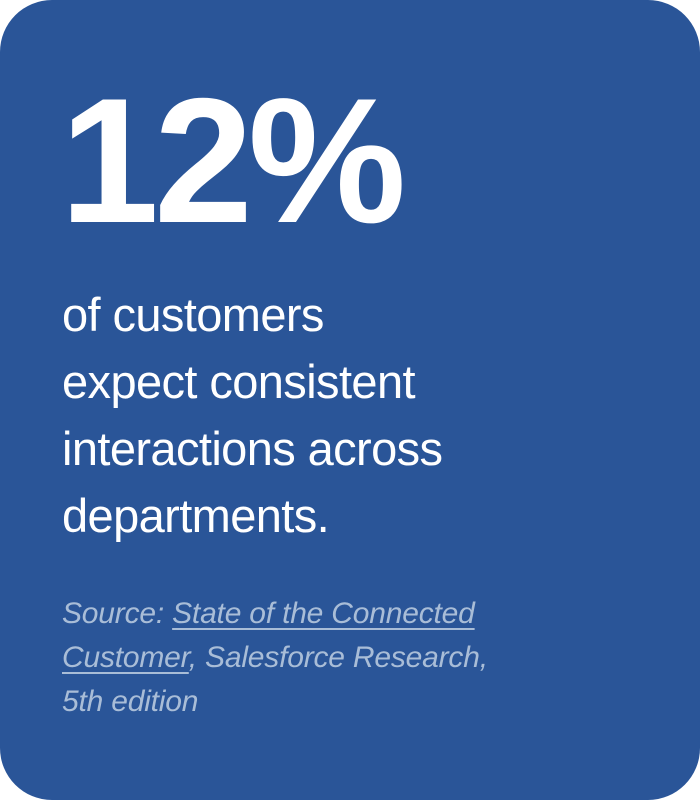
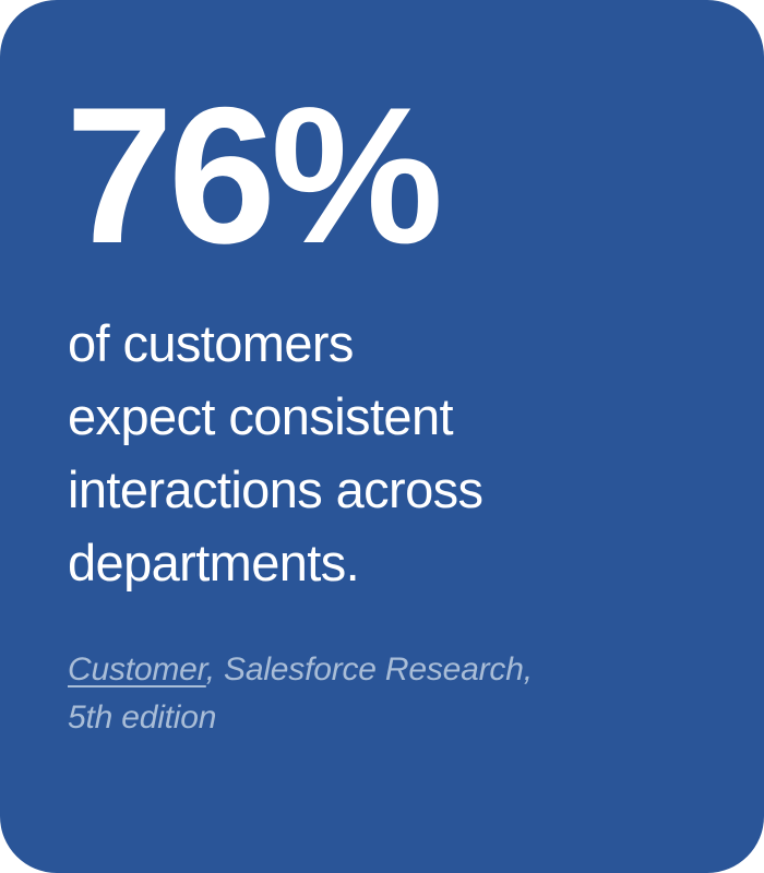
- 12%
+ 76%
  of customers
  expect consistent
  interactions across
  departments.
- Source: State of the Connected
  Customer, Salesforce Research,
  5th edition
